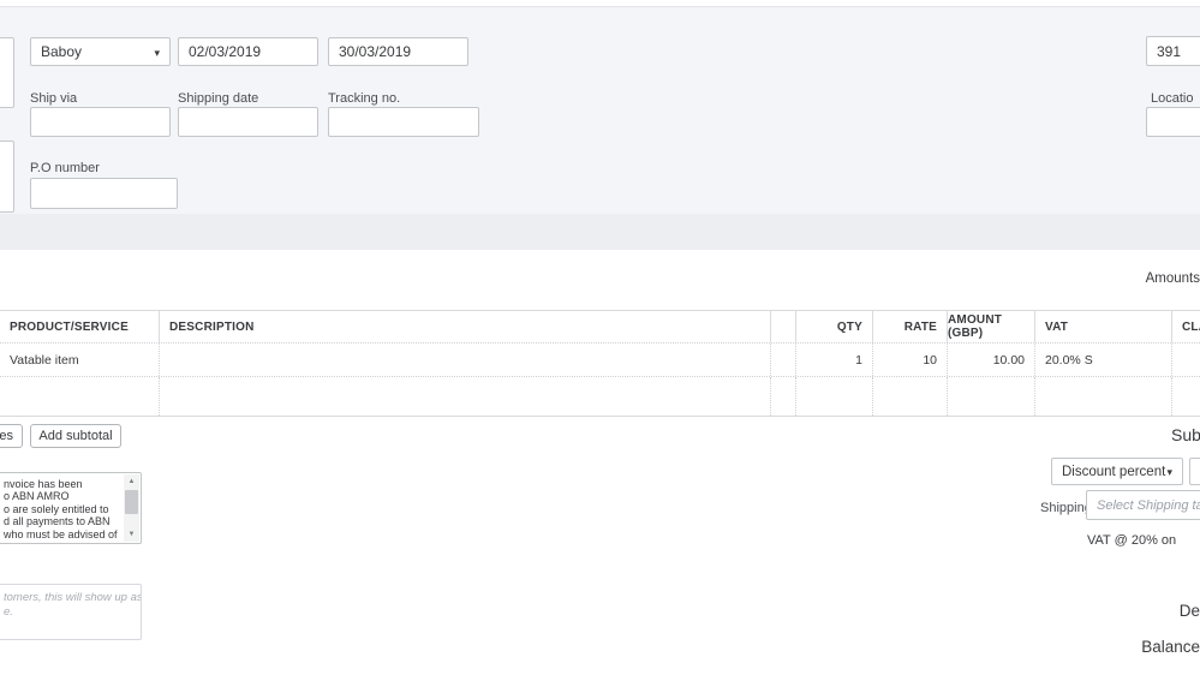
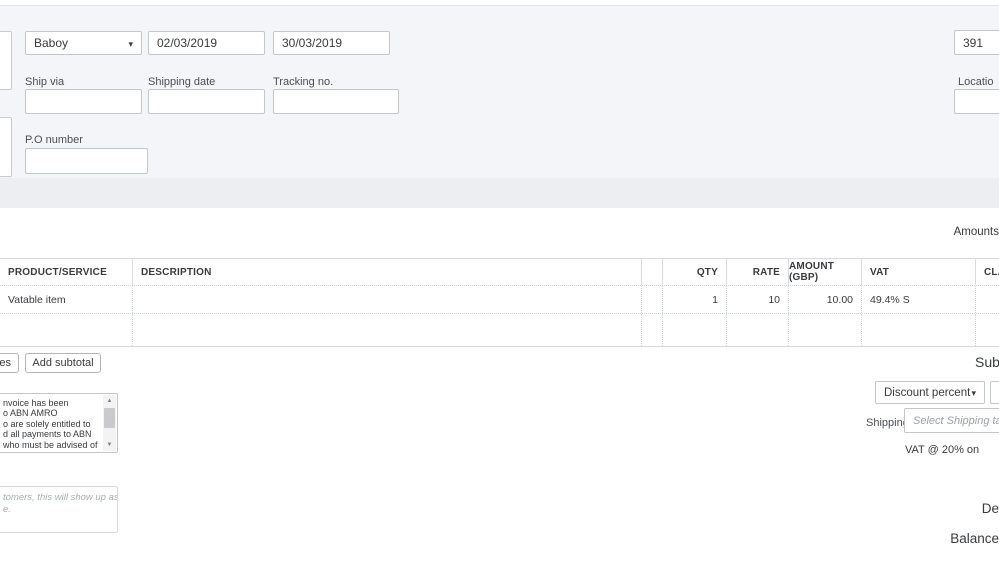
  Baboy
  02/03/2019
  30/03/2019
  391
  Ship via
  Shipping date
  Tracking no.
  Locatio
  P.O number
  Amounts
  PRODUCT/SERVICE
  DESCRIPTION
  QTY
  RATE
  AMOUNT (GBP)
  VAT
  Vatable item
  1
  10
  10.00
- 20.0% S
+ 49.4% S
  es
  Add subtotal
  Sub
  Discount percent
  Shippin
  Select Shipping t
  VAT @ 20% on
  De
  Balance
  nvoice has been
  o ABN AMRO
  o are solely entitled to
  d all payments to ABN
  who must be advised of
  tomers, this will show up as
  e.
